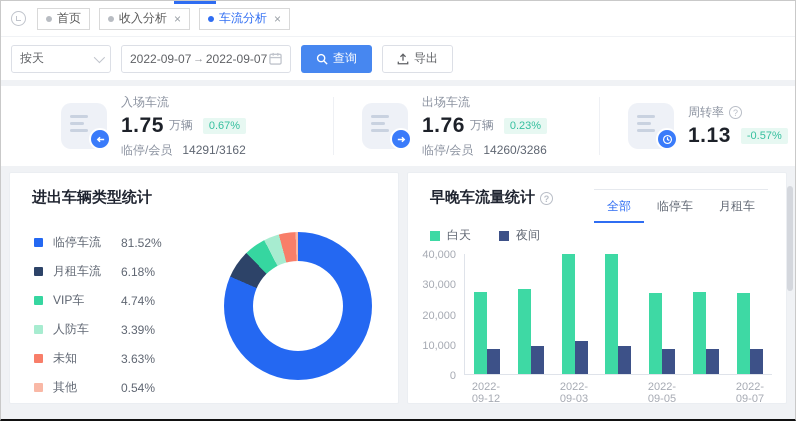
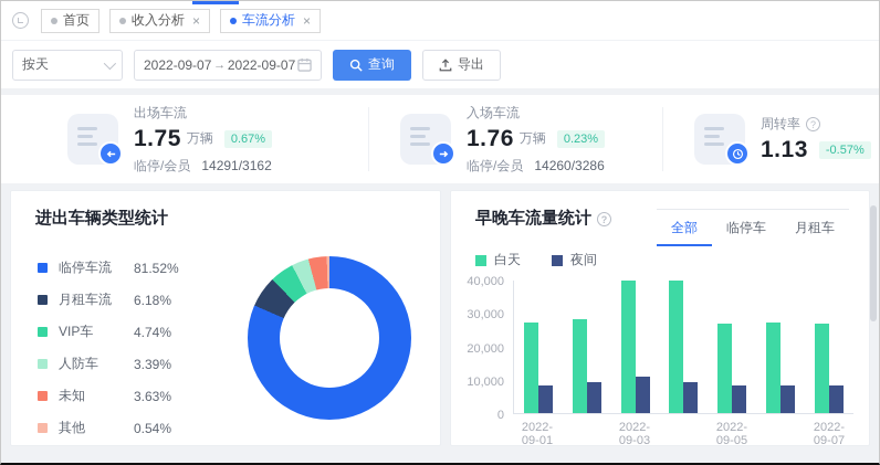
  首页
  收入分析
  ×
  车流分析
  ×
  按天
  2022-09-07
  →
  2022-09-07
  查询
  导出
- 入场车流
+ 出场车流
  1.75
  万辆
  0.67%
  临停/会员 14291/3162
- 出场车流
+ 入场车流
  1.76
  万辆
  0.23%
  临停/会员 14260/3286
  周转率
  ?
  1.13
  -0.57%
  进出车辆类型统计
  临停车流
  81.52%
  月租车流
  6.18%
  VIP车
  4.74%
  人防车
  3.39%
  未知
  3.63%
  其他
  0.54%
  早晚车流量统计 ?
  全部
  临停车
  月租车
  白天
  夜间
  40,000
  30,000
  20,000
  10,000
  0
- 2022-09-12
+ 2022-09-01
  2022-09-03
  2022-09-05
  2022-09-07
